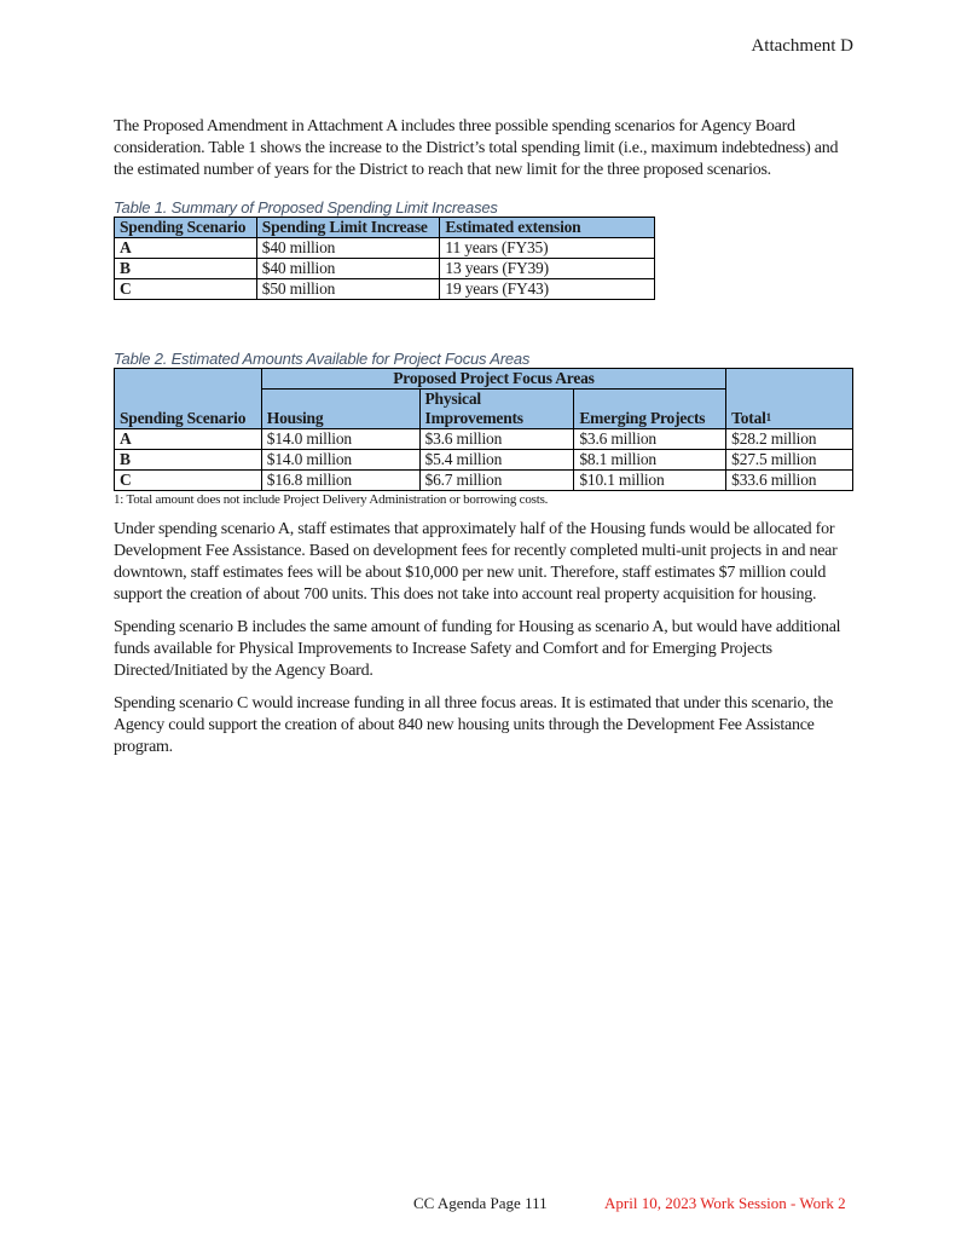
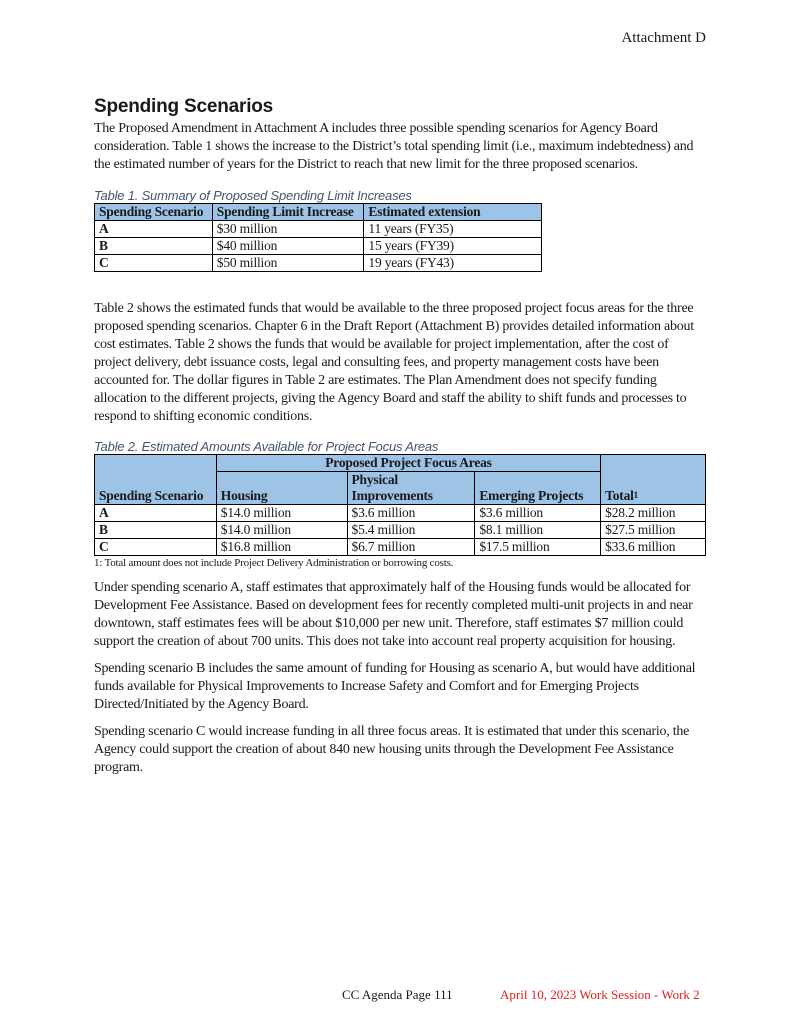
  Attachment D
+ Spending Scenarios
  The Proposed Amendment in Attachment A includes three possible spending scenarios for Agency Board consideration. Table 1 shows the increase to the District’s total spending limit (i.e., maximum indebtedness) and the estimated number of years for the District to reach that new limit for the three proposed scenarios.
  Table 1. Summary of Proposed Spending Limit Increases
  Spending Scenario	Spending Limit Increase	Estimated extension
- A	$40 million	11 years (FY35)
+ A	$30 million	11 years (FY35)
- B	$40 million	13 years (FY39)
+ B	$40 million	15 years (FY39)
  C	$50 million	19 years (FY43)
+ Table 2 shows the estimated funds that would be available to the three proposed project focus areas for the three proposed spending scenarios. Chapter 6 in the Draft Report (Attachment B) provides detailed information about cost estimates. Table 2 shows the funds that would be available for project implementation, after the cost of project delivery, debt issuance costs, legal and consulting fees, and property management costs have been accounted for. The dollar figures in Table 2 are estimates. The Plan Amendment does not specify funding allocation to the different projects, giving the Agency Board and staff the ability to shift funds and processes to respond to shifting economic conditions.
  Table 2. Estimated Amounts Available for Project Focus Areas
  Spending Scenario	Proposed Project Focus Areas	Total1
  Housing	Physical Improvements	Emerging Projects
  A	$14.0 million	$3.6 million	$3.6 million	$28.2 million
  B	$14.0 million	$5.4 million	$8.1 million	$27.5 million
- C	$16.8 million	$6.7 million	$10.1 million	$33.6 million
+ C	$16.8 million	$6.7 million	$17.5 million	$33.6 million
  1: Total amount does not include Project Delivery Administration or borrowing costs.
  Under spending scenario A, staff estimates that approximately half of the Housing funds would be allocated for Development Fee Assistance. Based on development fees for recently completed multi-unit projects in and near downtown, staff estimates fees will be about $10,000 per new unit. Therefore, staff estimates $7 million could support the creation of about 700 units. This does not take into account real property acquisition for housing.
  Spending scenario B includes the same amount of funding for Housing as scenario A, but would have additional funds available for Physical Improvements to Increase Safety and Comfort and for Emerging Projects Directed/Initiated by the Agency Board.
  Spending scenario C would increase funding in all three focus areas. It is estimated that under this scenario, the Agency could support the creation of about 840 new housing units through the Development Fee Assistance program.
  CC Agenda Page 111
  April 10, 2023 Work Session - Work 2
